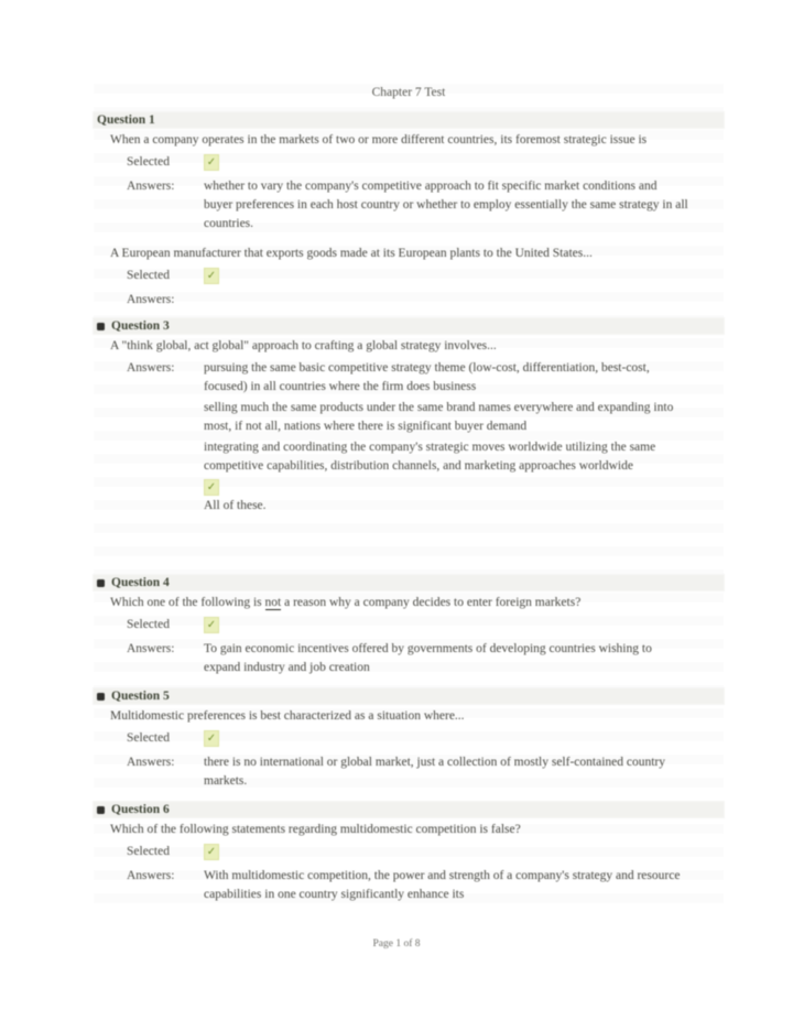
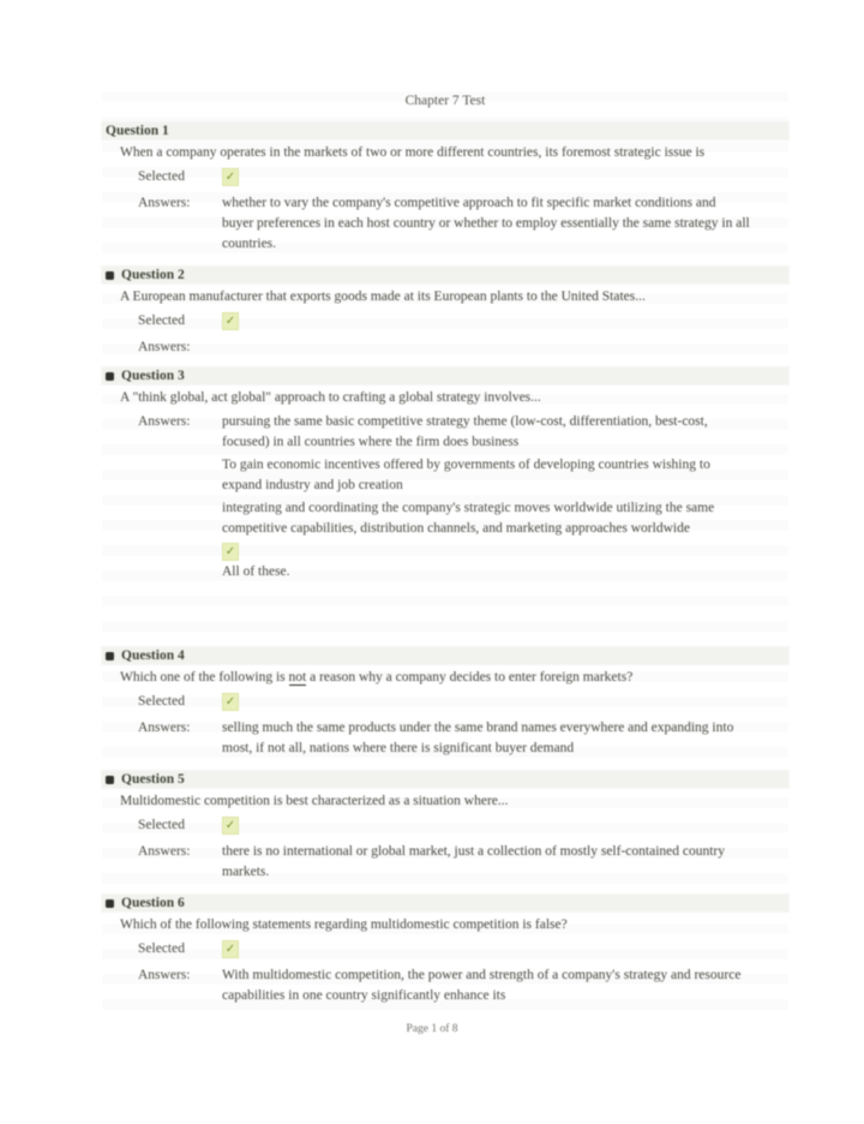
  Chapter 7 Test
  Question 1
  When a company operates in the markets of two or more different countries, its foremost strategic issue is
  Selected
  ✓
  Answers:
  whether to vary the company's competitive approach to fit specific market conditions and buyer preferences in each host country or whether to employ essentially the same strategy in all countries.
+ Question 2
  A European manufacturer that exports goods made at its European plants to the United States...
  Selected
  ✓
  Answers:
  Question 3
  A "think global, act global" approach to crafting a global strategy involves...
  Answers:
  pursuing the same basic competitive strategy theme (low-cost, differentiation, best-cost, focused) in all countries where the firm does business
- selling much the same products under the same brand names everywhere and expanding into most, if not all, nations where there is significant buyer demand
+ To gain economic incentives offered by governments of developing countries wishing to expand industry and job creation
  integrating and coordinating the company's strategic moves worldwide utilizing the same competitive capabilities, distribution channels, and marketing approaches worldwide
  ✓
  All of these.
  Question 4
  Which one of the following is not a reason why a company decides to enter foreign markets?
  Selected
  ✓
  Answers:
- To gain economic incentives offered by governments of developing countries wishing to expand industry and job creation
+ selling much the same products under the same brand names everywhere and expanding into most, if not all, nations where there is significant buyer demand
  Question 5
- Multidomestic preferences is best characterized as a situation where...
+ Multidomestic competition is best characterized as a situation where...
  Selected
  ✓
  Answers:
  there is no international or global market, just a collection of mostly self-contained country markets.
  Question 6
  Which of the following statements regarding multidomestic competition is false?
  Selected
  ✓
  Answers:
  With multidomestic competition, the power and strength of a company's strategy and resource capabilities in one country significantly enhance its
  Page 1 of 8
